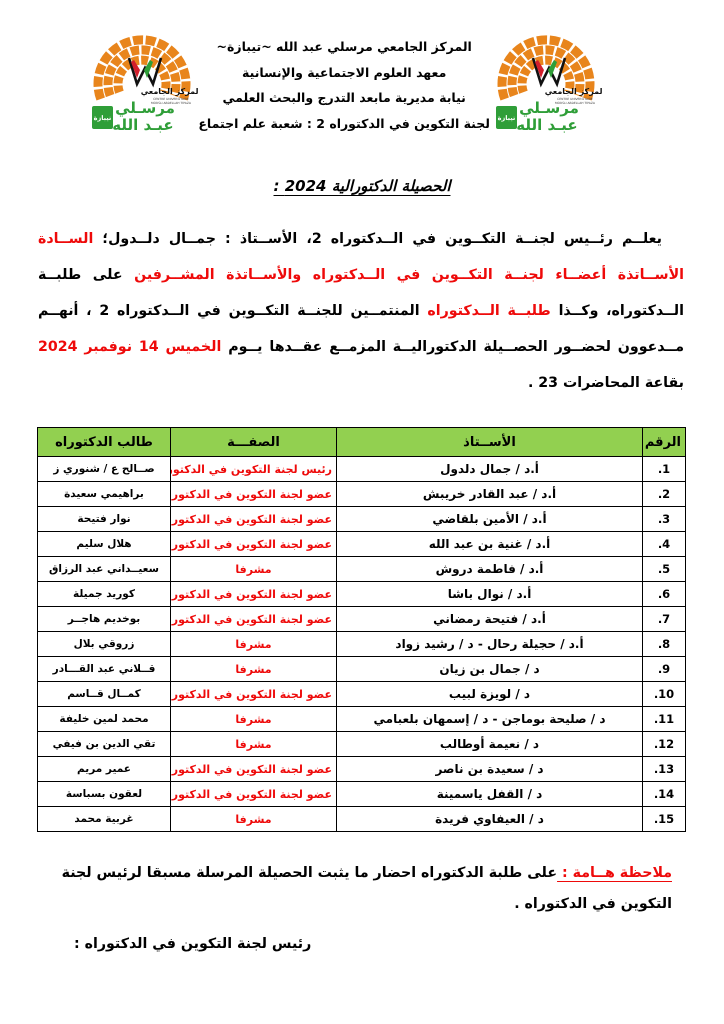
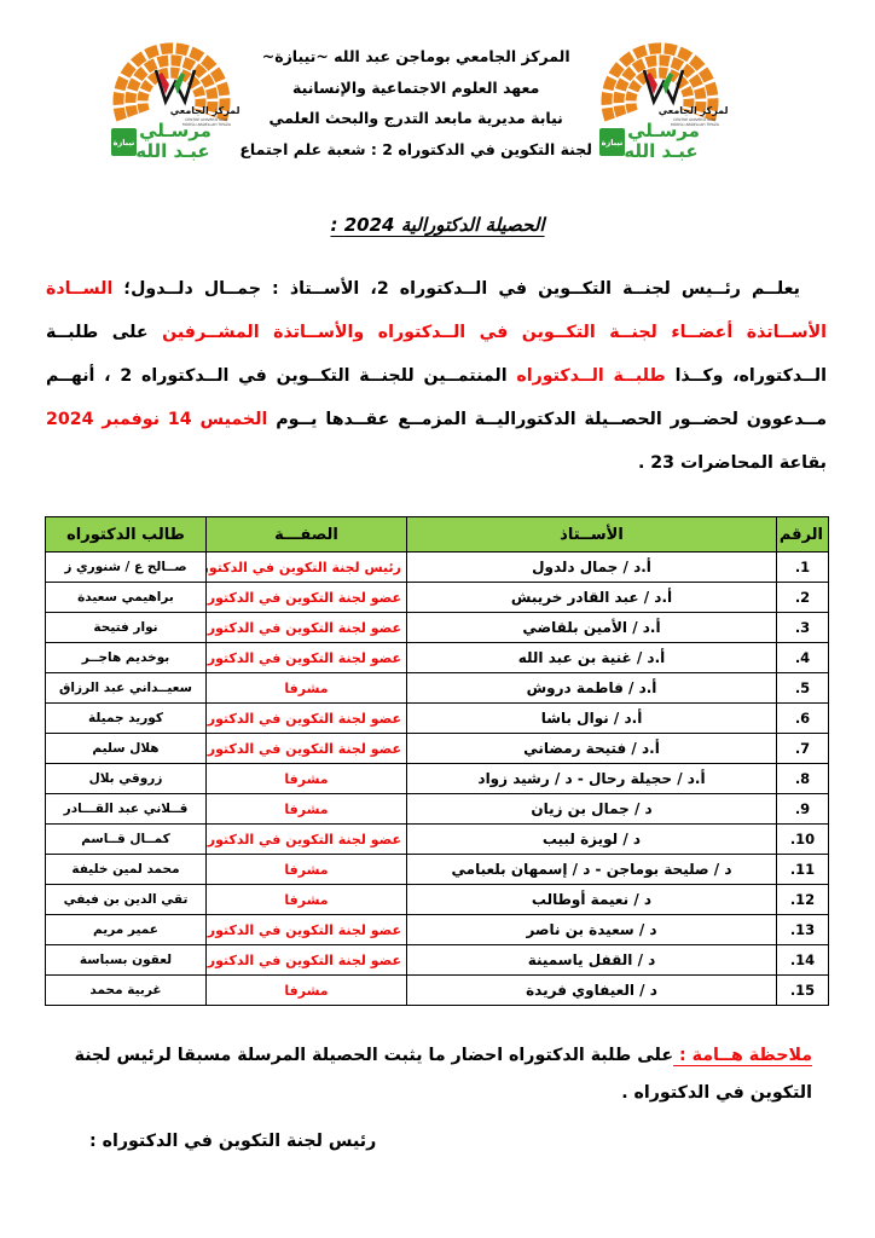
- المركز الجامعي مرسلي عبد الله ~تيبازة~
+ المركز الجامعي بوماجن عبد الله ~تيبازة~
  معهد العلوم الاجتماعية والإنسانية
  نيابة مديرية مابعد التدرج والبحث العلمي
  لجنة التكوين في الدكتوراه 2 : شعبة علم اجتماع
  الحصيلة الدكتورالية 2024 :
  يعلــم رئــيس لجنــة التكــوين في الــدكتوراه 2، الأســتاذ : جمــال دلــدول؛ الســادة الأســاتذة أعضــاء لجنــة التكــوين في الــدكتوراه والأســاتذة المشــرفين على طلبــة الــدكتوراه، وكــذا طلبــة الــدكتوراه المنتمــين للجنــة التكــوين في الــدكتوراه 2 ، أنهــم مــدعوون لحضــور الحصــيلة الدكتوراليــة المزمــع عقــدها يــوم الخميس 14 نوفمبر 2024 بقاعة المحاضرات 23 .
  الرقم	الأســتاذ	الصفـــة	طالب الدكتوراه
  .1	أ.د / جمال دلدول	رئيس لجنة التكوين في الدكتور	صــالح ع / شنوري ز
  .2	أ.د / عبد القادر خريبش	عضو لجنة التكوين في الدكتورا	براهيمي سعيدة
  .3	أ.د / الأمين بلقاضي	عضو لجنة التكوين في الدكتورا	نوار فتيحة
- .4	أ.د / غنية بن عبد الله	عضو لجنة التكوين في الدكتورا	هلال سليم
+ .4	أ.د / غنية بن عبد الله	عضو لجنة التكوين في الدكتورا	بوخديم هاجــر
  .5	أ.د / فاطمة دروش	مشرفا	سعيــداني عبد الرزاق
  .6	أ.د / نوال باشا	عضو لجنة التكوين في الدكتورا	كوريد جميلة
- .7	أ.د / فتيحة رمضاني	عضو لجنة التكوين في الدكتورا	بوخديم هاجــر
+ .7	أ.د / فتيحة رمضاني	عضو لجنة التكوين في الدكتورا	هلال سليم
  .8	أ.د / حجيلة رحال - د / رشيد زواد	مشرفا	زروقي بلال
  .9	د / جمال بن زيان	مشرفا	قــلاني عبد القـــادر
  .10	د / لويزة لبيب	عضو لجنة التكوين في الدكتورا	كمــال قــاسم
  .11	د / صليحة بوماجن - د / إسمهان بلعبامي	مشرفا	محمد لمين خليفة
  .12	د / نعيمة أوطالب	مشرفا	تقي الدين بن فيفي
  .13	د / سعيدة بن ناصر	عضو لجنة التكوين في الدكتورا	عمير مريم
  .14	د / القفل ياسمينة	عضو لجنة التكوين في الدكتورا	لعقون بسباسة
  .15	د / العيفاوي فريدة	مشرفا	غربية محمد
  ملاحظة هــامة : على طلبة الدكتوراه احضار ما يثبت الحصيلة المرسلة مسبقا لرئيس لجنة التكوين في الدكتوراه .
  رئيس لجنة التكوين في الدكتوراه :
